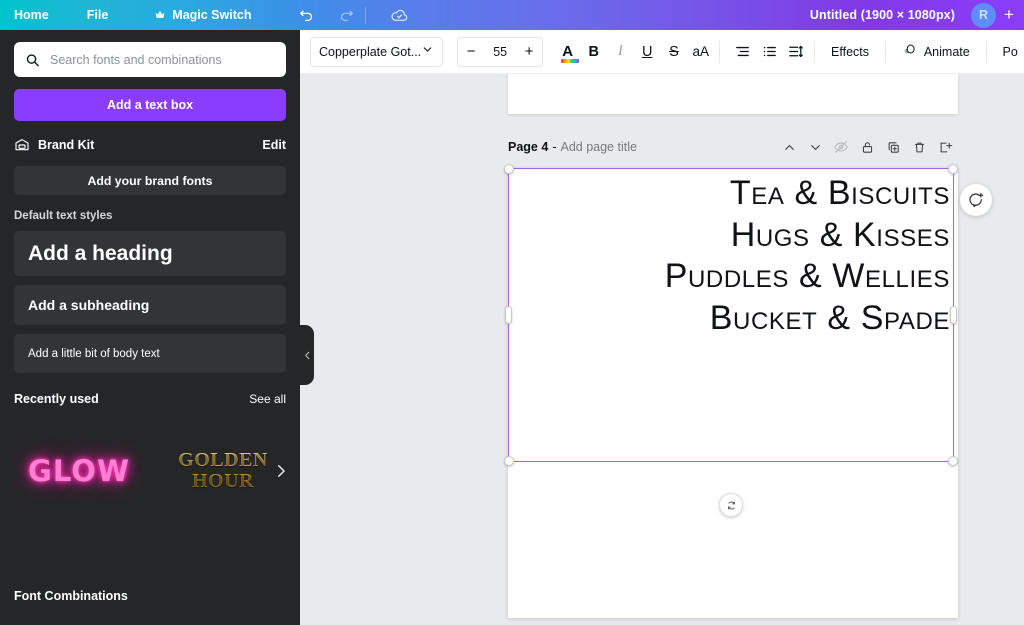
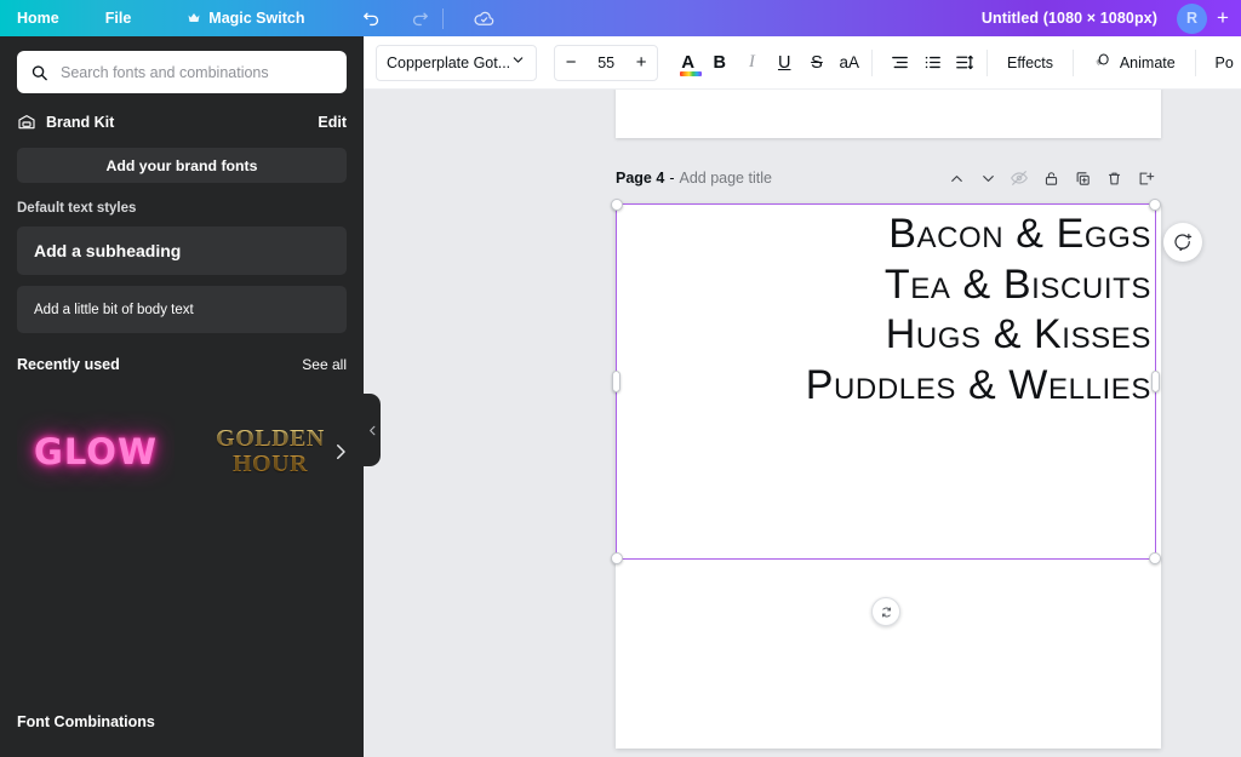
  Home
  File
  Magic Switch
- Untitled (1900 × 1080px)
+ Untitled (1080 × 1080px)
  R
  +
  Search fonts and combinations
- Add a text box
  Brand Kit
  Edit
  Add your brand fonts
  Default text styles
- Add a heading
  Add a subheading
  Add a little bit of body text
  Recently used
  See all
  GLOW
  GOLDEN HOUR
  Font Combinations
  Copperplate Got...
  −
  55
  +
  A
  B
  I
  U
  S
  aA
  Effects
  Animate
  Po
  Page 4
  -
  Add page title
+ Bacon & Eggs
  Tea & Biscuits
  Hugs & Kisses
  Puddles & Wellies
- Bucket & Spade
